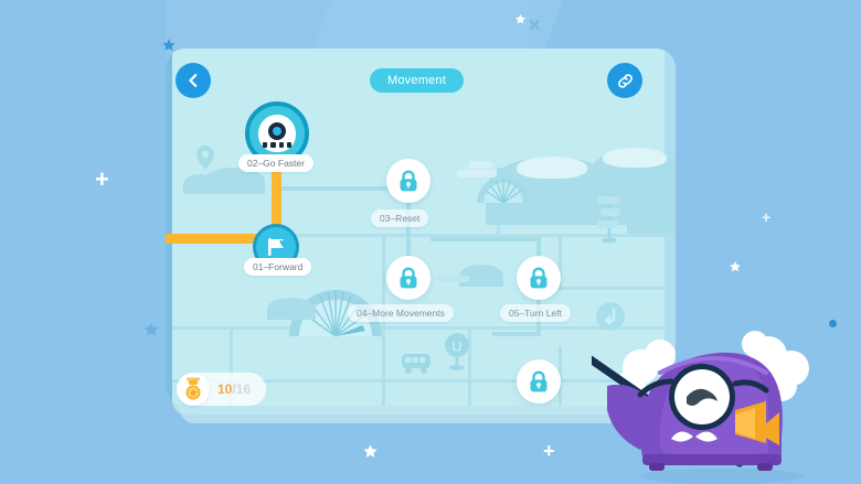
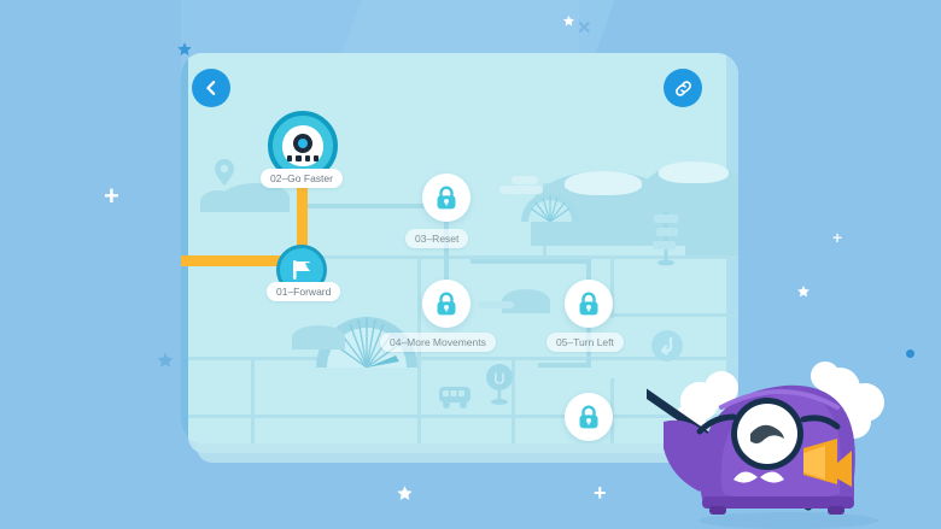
  +
  +
  +
  ✕
  U
  03–Reset
  04–More Movements
  05–Turn Left
  01–Forward
  02–Go Faster
- Movement
- 10/16
